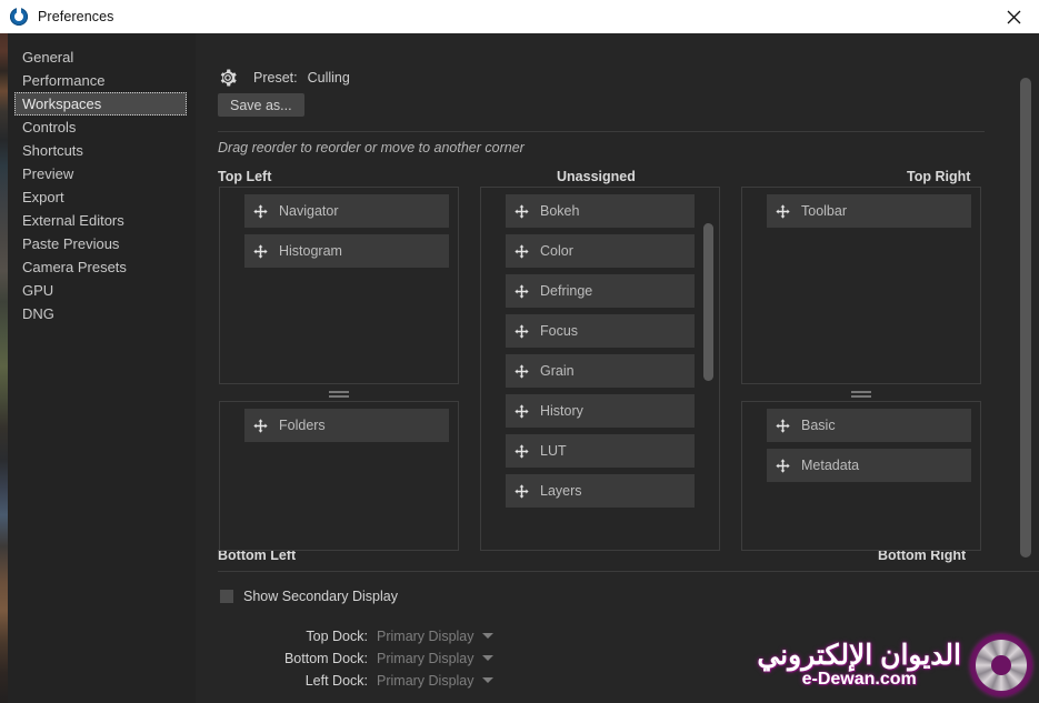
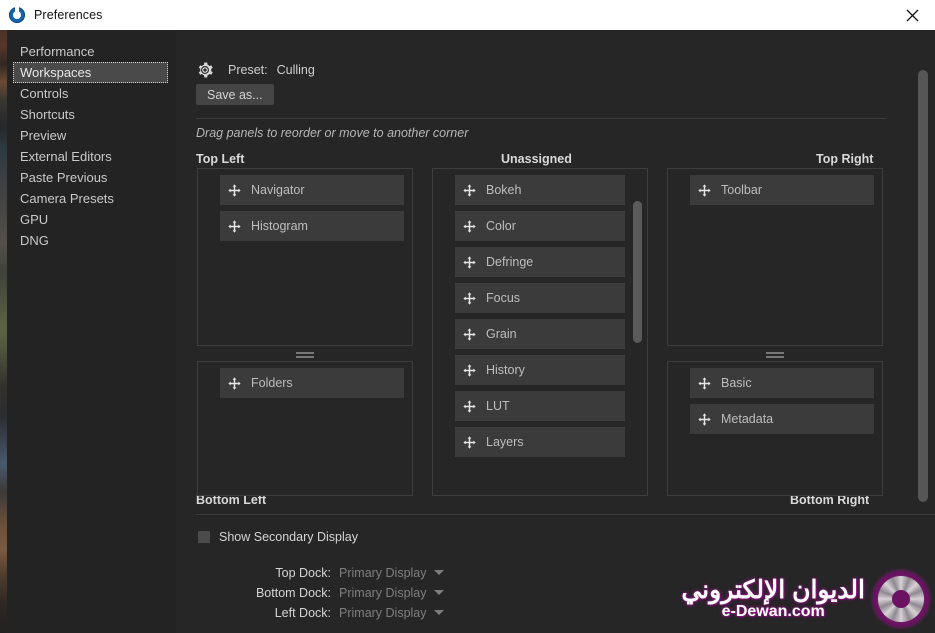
  Preferences
- General
  Performance
  Workspaces
  Controls
  Shortcuts
  Preview
- Export
  External Editors
  Paste Previous
  Camera Presets
  GPU
  DNG
  Preset:
  Culling
  Save as...
- Drag reorder to reorder or move to another corner
+ Drag panels to reorder or move to another corner
  Top Left
  Unassigned
  Top Right
  Bottom Left
  Bottom Right
  Navigator
  Histogram
  Folders
  Bokeh
  Color
  Defringe
  Focus
  Grain
  History
  LUT
  Layers
  Toolbar
  Basic
  Metadata
  Show Secondary Display
  Top Dock:
  Primary Display
  Bottom Dock:
  Primary Display
  Left Dock:
  Primary Display
  الديوان الإلكتروني
  e-Dewan.com
